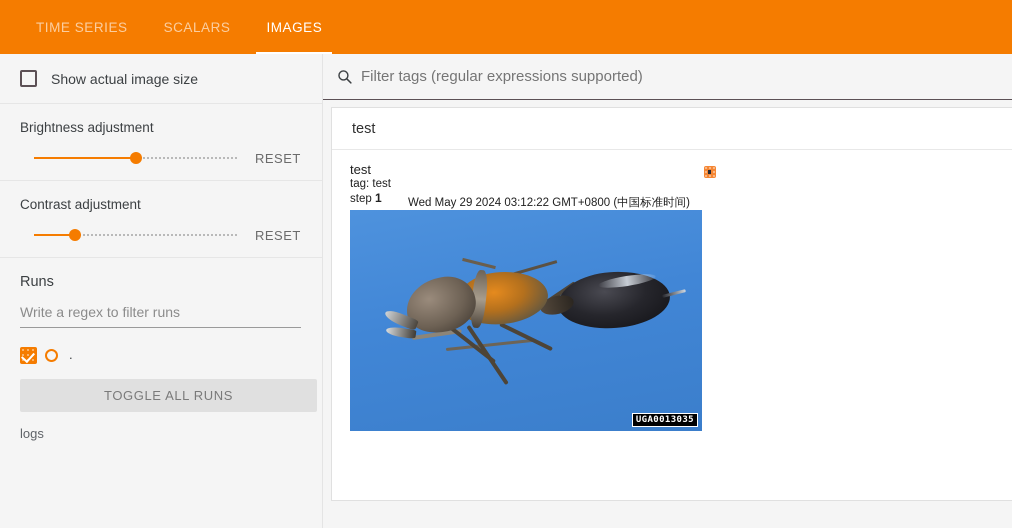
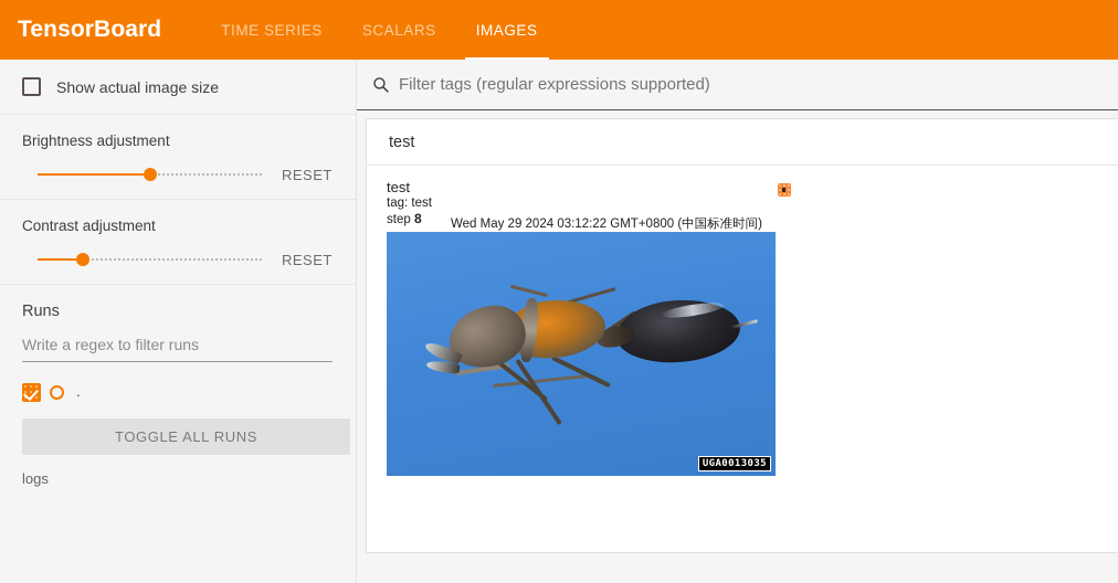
+ TensorBoard
  TIME SERIES
  SCALARS
  IMAGES
  Show actual image size
  Brightness adjustment
  RESET
  Contrast adjustment
  RESET
  Runs
  Write a regex to filter runs
  .
  TOGGLE ALL RUNS
  logs
  Filter tags (regular expressions supported)
  test
  test
  tag: test
- step 1
+ step 8
  Wed May 29 2024 03:12:22 GMT+0800 (中国标准时间)
  UGA0013035
